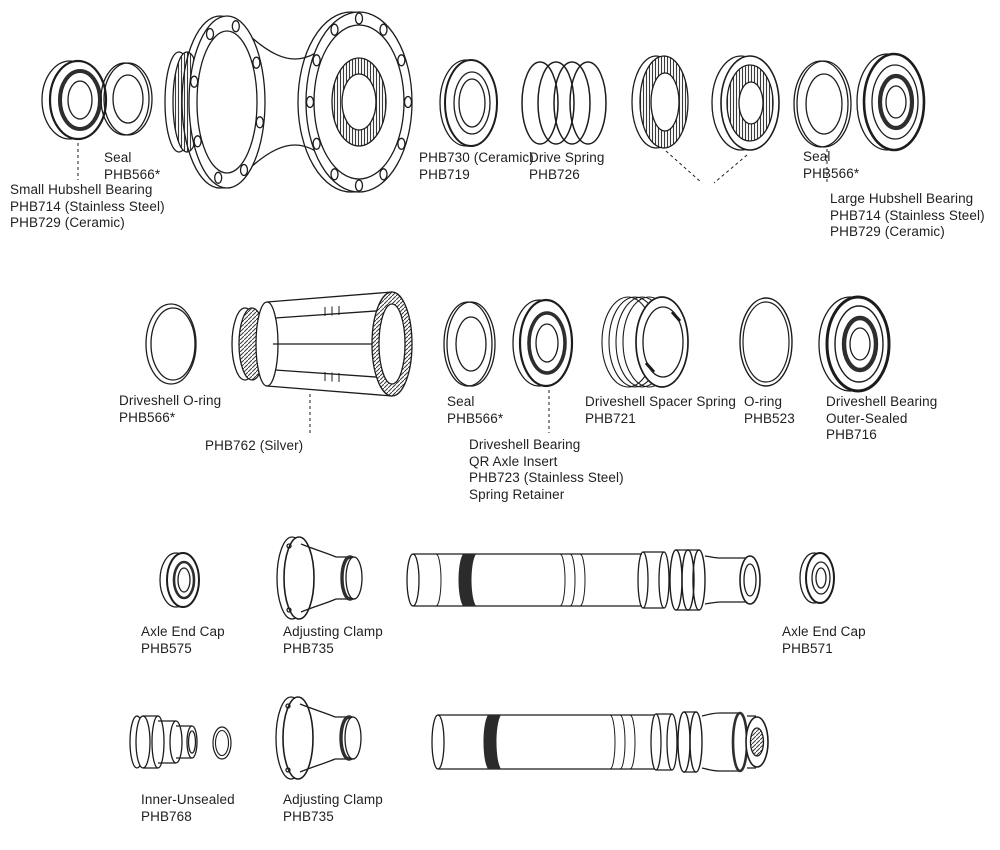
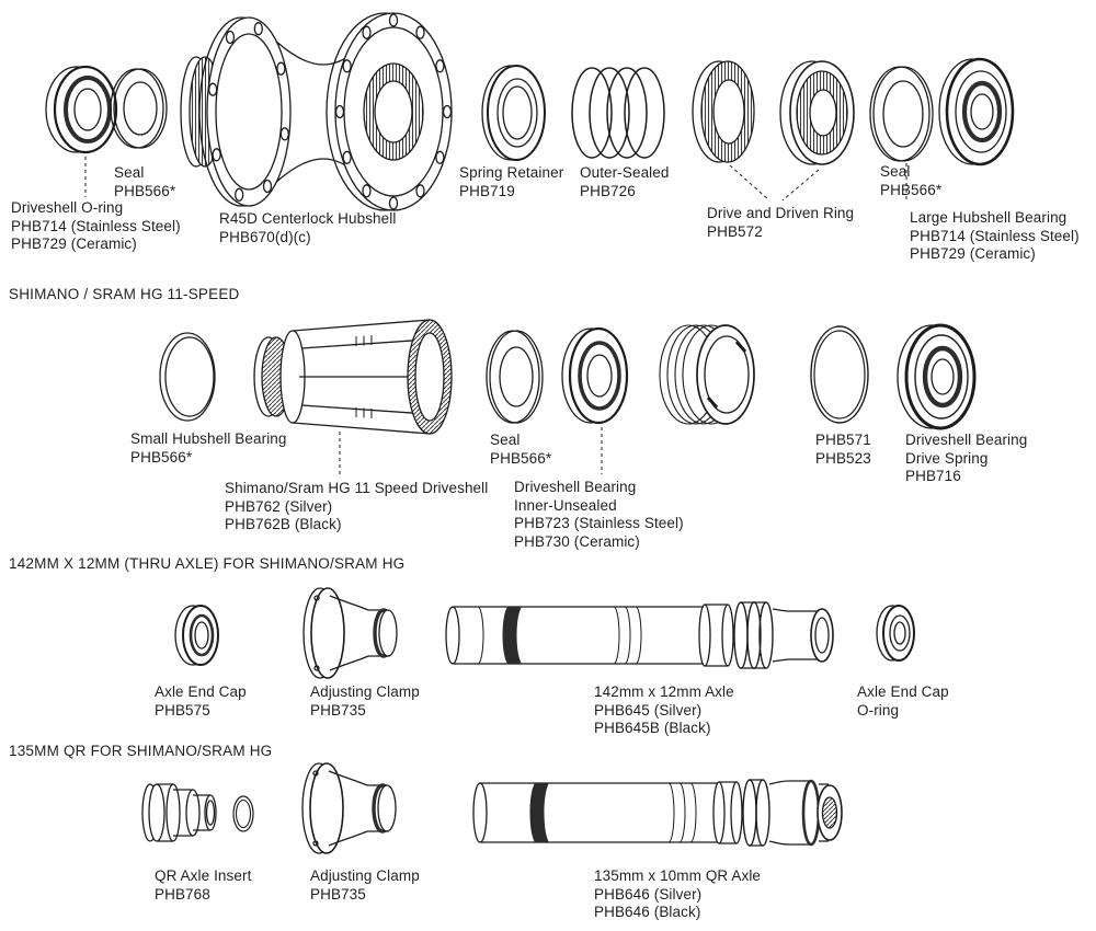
+ SHIMANO / SRAM HG 11-SPEED
+ 142MM X 12MM (THRU AXLE) FOR SHIMANO/SRAM HG
+ 135MM QR FOR SHIMANO/SRAM HG
- Small Hubshell Bearing
+ Driveshell O-ring
  PHB714 (Stainless Steel)
  PHB729 (Ceramic)
  Seal
  PHB566*
+ R45D Centerlock Hubshell
+ PHB670(d)(c)
- PHB730 (Ceramic)
+ Spring Retainer
  PHB719
- Drive Spring
+ Outer-Sealed
  PHB726
+ Drive and Driven Ring
+ PHB572
  Seal
  PHB566*
  Large Hubshell Bearing
  PHB714 (Stainless Steel)
  PHB729 (Ceramic)
- Driveshell O-ring
+ Small Hubshell Bearing
  PHB566*
+ Shimano/Sram HG 11 Speed Driveshell
  PHB762 (Silver)
+ PHB762B (Black)
  Seal
  PHB566*
  Driveshell Bearing
- QR Axle Insert
+ Inner-Unsealed
  PHB723 (Stainless Steel)
- Spring Retainer
+ PHB730 (Ceramic)
- Driveshell Spacer Spring
- PHB721
- O-ring
+ PHB571
  PHB523
  Driveshell Bearing
- Outer-Sealed
+ Drive Spring
  PHB716
  Axle End Cap
  PHB575
  Adjusting Clamp
  PHB735
+ 142mm x 12mm Axle
+ PHB645 (Silver)
+ PHB645B (Black)
  Axle End Cap
- PHB571
+ O-ring
- Inner-Unsealed
+ QR Axle Insert
  PHB768
  Adjusting Clamp
  PHB735
+ 135mm x 10mm QR Axle
+ PHB646 (Silver)
+ PHB646 (Black)
